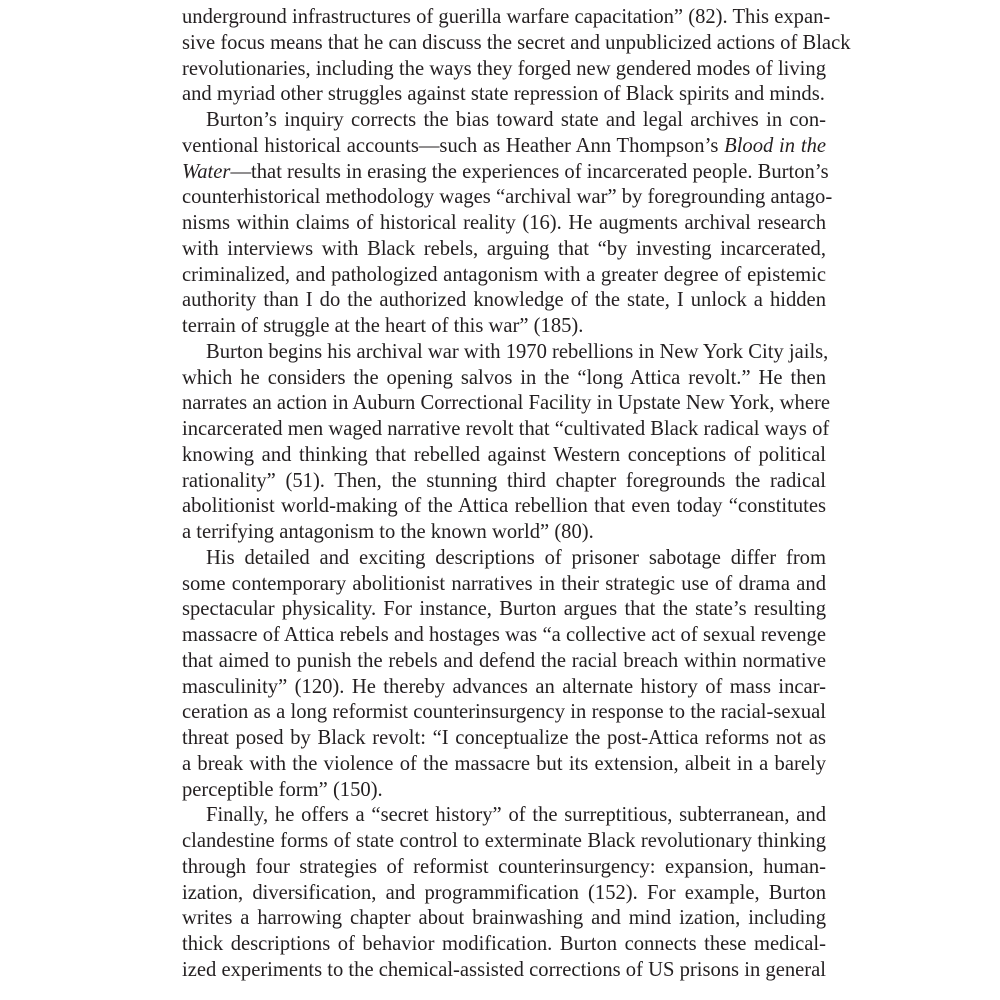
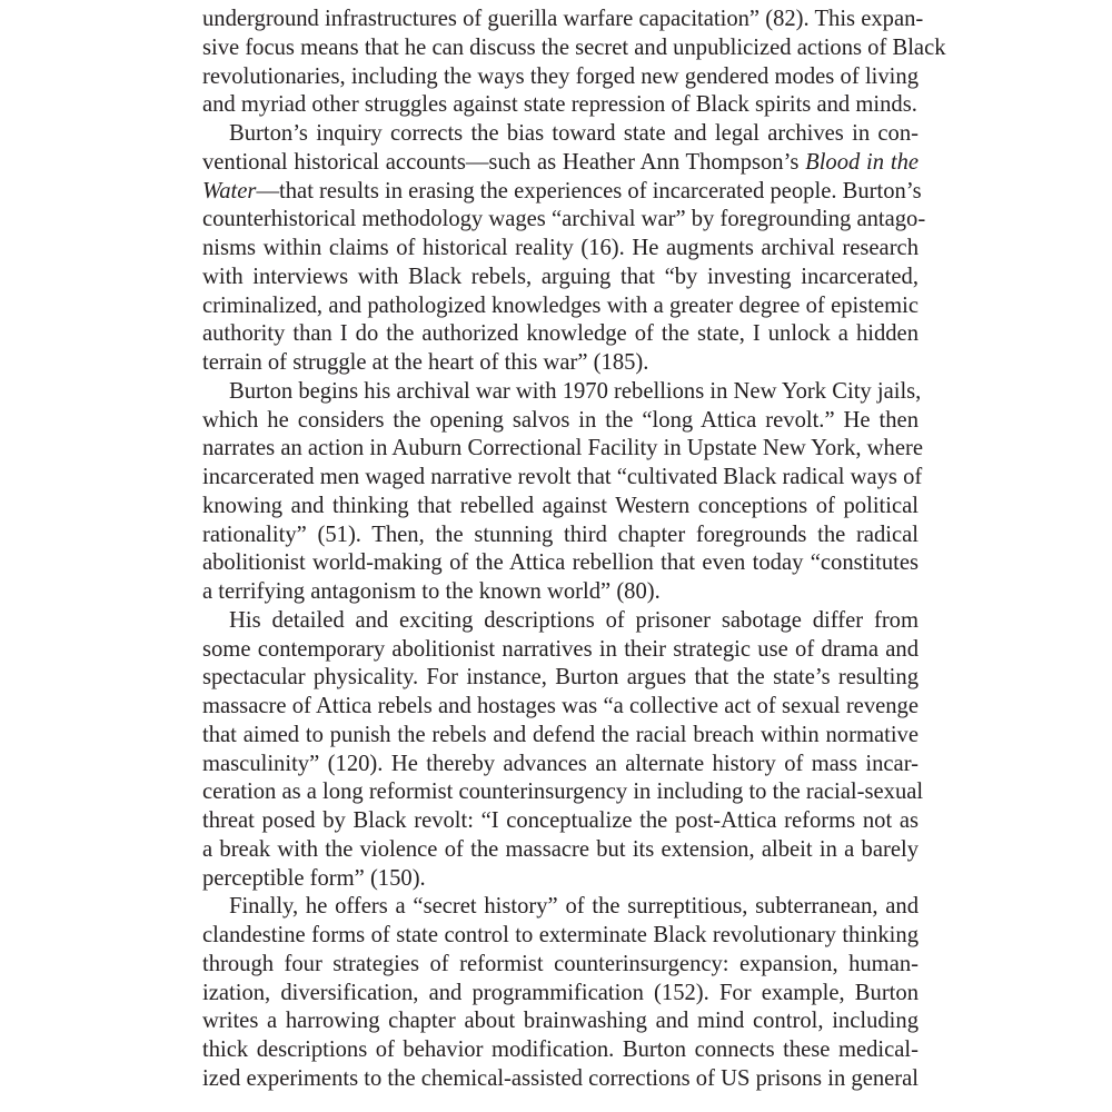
  underground infrastructures of guerilla warfare capacitation” (82). This expan-
  sive focus means that he can discuss the secret and unpublicized actions of Black
  revolutionaries, including the ways they forged new gendered modes of living
  and myriad other struggles against state repression of Black spirits and minds.
  Burton’s inquiry corrects the bias toward state and legal archives in con-
  ventional historical accounts—such as Heather Ann Thompson’s Blood in the
  Water—that results in erasing the experiences of incarcerated people. Burton’s
  counterhistorical methodology wages “archival war” by foregrounding antago-
  nisms within claims of historical reality (16). He augments archival research
  with interviews with Black rebels, arguing that “by investing incarcerated,
- criminalized, and pathologized antagonism with a greater degree of epistemic
+ criminalized, and pathologized knowledges with a greater degree of epistemic
  authority than I do the authorized knowledge of the state, I unlock a hidden
  terrain of struggle at the heart of this war” (185).
  Burton begins his archival war with 1970 rebellions in New York City jails,
  which he considers the opening salvos in the “long Attica revolt.” He then
  narrates an action in Auburn Correctional Facility in Upstate New York, where
  incarcerated men waged narrative revolt that “cultivated Black radical ways of
  knowing and thinking that rebelled against Western conceptions of political
  rationality” (51). Then, the stunning third chapter foregrounds the radical
  abolitionist world-making of the Attica rebellion that even today “constitutes
  a terrifying antagonism to the known world” (80).
  His detailed and exciting descriptions of prisoner sabotage differ from
  some contemporary abolitionist narratives in their strategic use of drama and
  spectacular physicality. For instance, Burton argues that the state’s resulting
  massacre of Attica rebels and hostages was “a collective act of sexual revenge
  that aimed to punish the rebels and defend the racial breach within normative
  masculinity” (120). He thereby advances an alternate history of mass incar-
- ceration as a long reformist counterinsurgency in response to the racial-sexual
+ ceration as a long reformist counterinsurgency in including to the racial-sexual
  threat posed by Black revolt: “I conceptualize the post-Attica reforms not as
  a break with the violence of the massacre but its extension, albeit in a barely
  perceptible form” (150).
  Finally, he offers a “secret history” of the surreptitious, subterranean, and
  clandestine forms of state control to exterminate Black revolutionary thinking
  through four strategies of reformist counterinsurgency: expansion, human-
  ization, diversification, and programmification (152). For example, Burton
- writes a harrowing chapter about brainwashing and mind ization, including
+ writes a harrowing chapter about brainwashing and mind control, including
  thick descriptions of behavior modification. Burton connects these medical-
  ized experiments to the chemical-assisted corrections of US prisons in general
